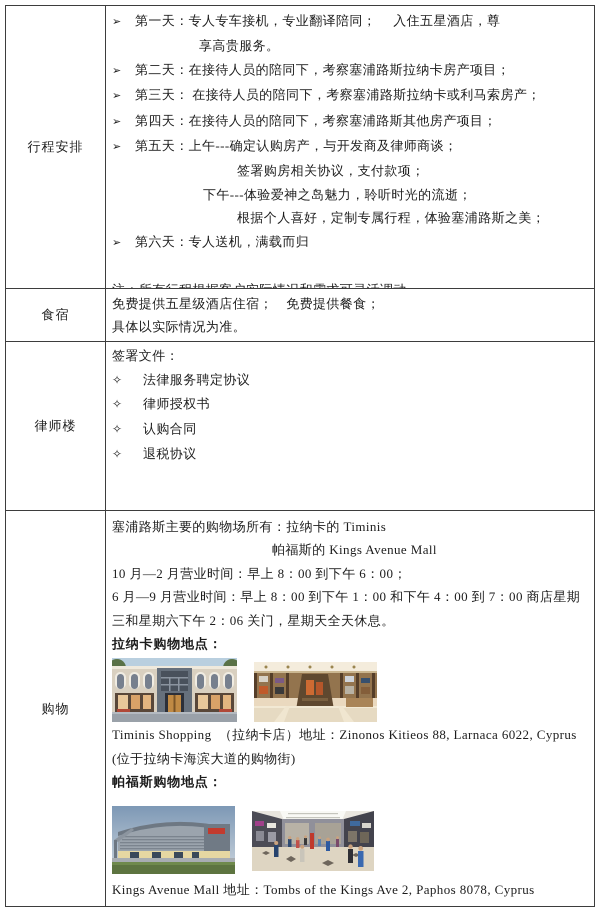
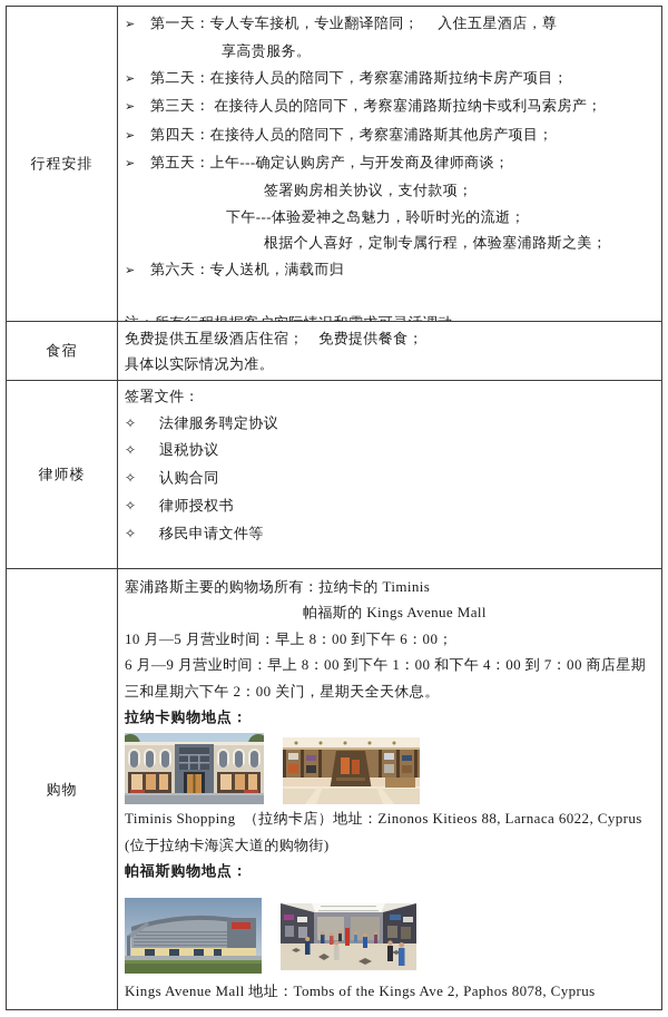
  行程安排
  ➢ 第一天：专人专车接机，专业翻译陪同； 入住五星酒店，尊
  享高贵服务。
  ➢ 第二天：在接待人员的陪同下，考察塞浦路斯拉纳卡房产项目；
  ➢ 第三天： 在接待人员的陪同下，考察塞浦路斯拉纳卡或利马索房产；
  ➢ 第四天：在接待人员的陪同下，考察塞浦路斯其他房产项目；
  ➢ 第五天：上午---确定认购房产，与开发商及律师商谈；
  签署购房相关协议，支付款项；
  下午---体验爱神之岛魅力，聆听时光的流逝；
  根据个人喜好，定制专属行程，体验塞浦路斯之美；
  ➢ 第六天：专人送机，满载而归
  食宿
  免费提供五星级酒店住宿； 免费提供餐食；
  具体以实际情况为准。
  律师楼
  签署文件：
  ✧ 法律服务聘定协议
- ✧ 律师授权书
+ ✧ 退税协议
  ✧ 认购合同
- ✧ 退税协议
+ ✧ 律师授权书
+ ✧ 移民申请文件等
  购物
  塞浦路斯主要的购物场所有：拉纳卡的 Timinis
  帕福斯的 Kings Avenue Mall
- 10 月—2 月营业时间：早上 8：00 到下午 6：00；
+ 10 月—5 月营业时间：早上 8：00 到下午 6：00；
  6 月—9 月营业时间：早上 8：00 到下午 1：00 和下午 4：00 到 7：00 商店星期
- 三和星期六下午 2：06 关门，星期天全天休息。
+ 三和星期六下午 2：00 关门，星期天全天休息。
  拉纳卡购物地点：
  Timinis Shopping （拉纳卡店）地址：Zinonos Kitieos 88, Larnaca 6022, Cyprus
  (位于拉纳卡海滨大道的购物街)
  帕福斯购物地点：
  Kings Avenue Mall 地址：Tombs of the Kings Ave 2, Paphos 8078, Cyprus
